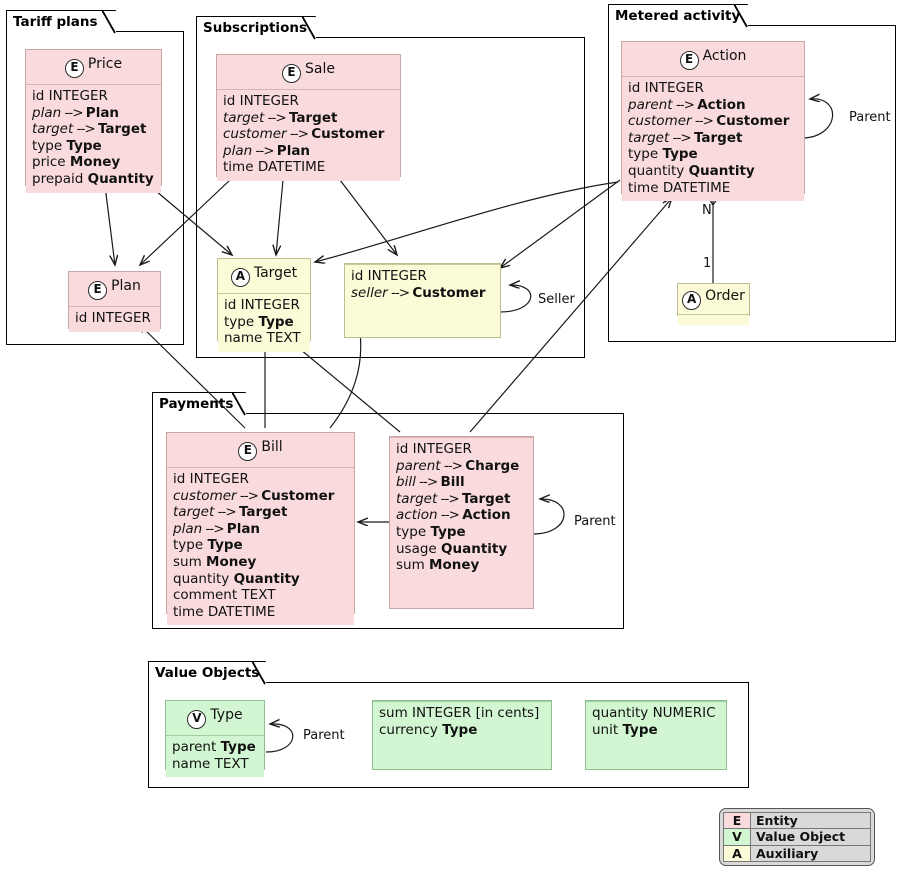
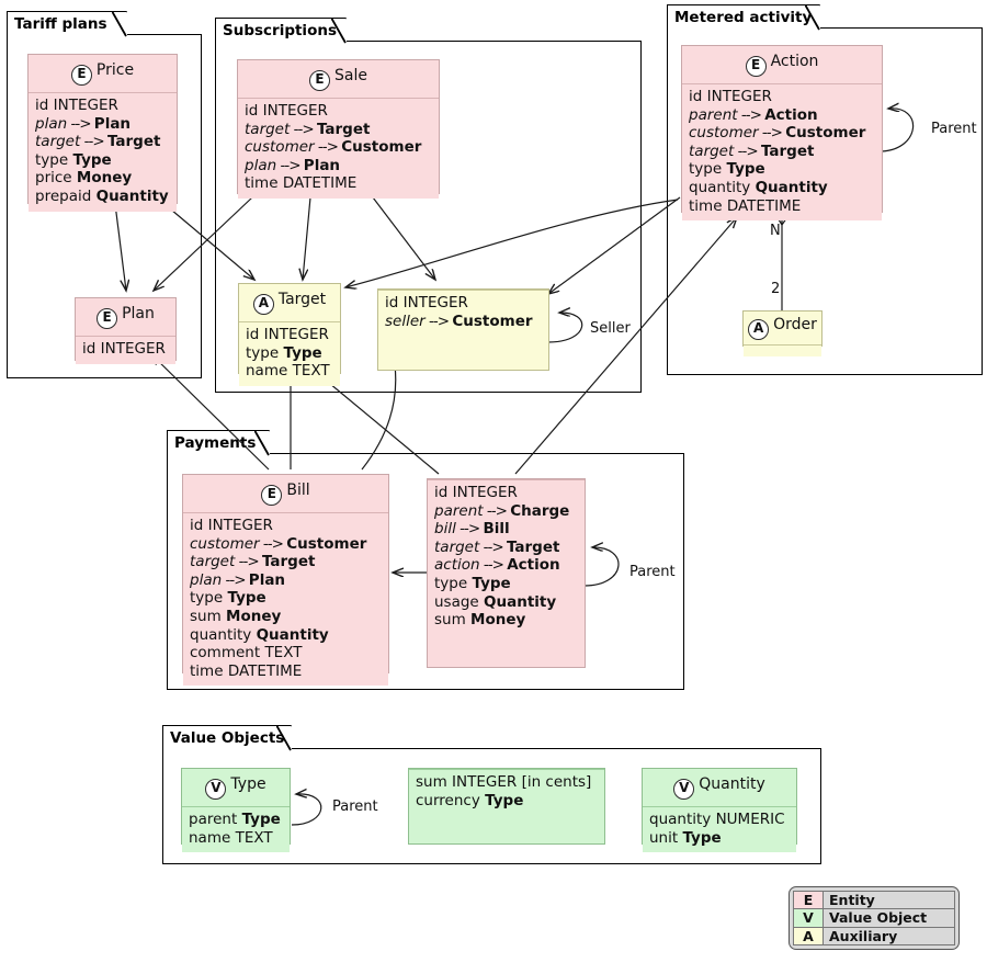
  Tariff plans
  Subscriptions
  Metered activity
  Payments
  Value Objects
  Parent
  Seller
  Parent
  Parent
  N
- 1
+ 2
  E Price
  id INTEGER
  plan --> Plan
  target --> Target
  type Type
  price Money
  prepaid Quantity
  E Plan
  id INTEGER
  E Sale
  id INTEGER
  target --> Target
  customer --> Customer
  plan --> Plan
  time DATETIME
  A Target
  id INTEGER
  type Type
  name TEXT
  id INTEGER
  seller --> Customer
  E Action
  id INTEGER
  parent --> Action
  customer --> Customer
  target --> Target
  type Type
  quantity Quantity
  time DATETIME
  A Order
  E Bill
  id INTEGER
  customer --> Customer
  target --> Target
  plan --> Plan
  type Type
  sum Money
  quantity Quantity
  comment TEXT
  time DATETIME
  id INTEGER
  parent --> Charge
  bill --> Bill
  target --> Target
  action --> Action
  type Type
  usage Quantity
  sum Money
  V Type
  parent Type
  name TEXT
  sum INTEGER [in cents]
  currency Type
+ V Quantity
  quantity NUMERIC
  unit Type
  E	Entity
  V	Value Object
  A	Auxiliary
